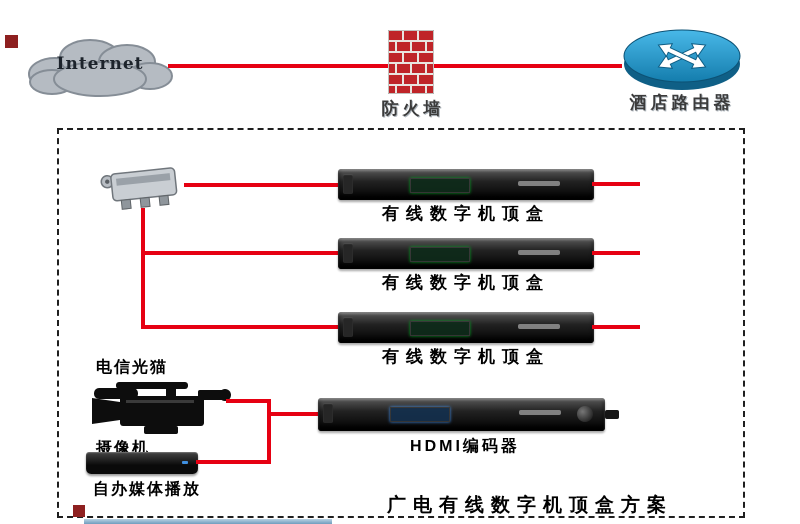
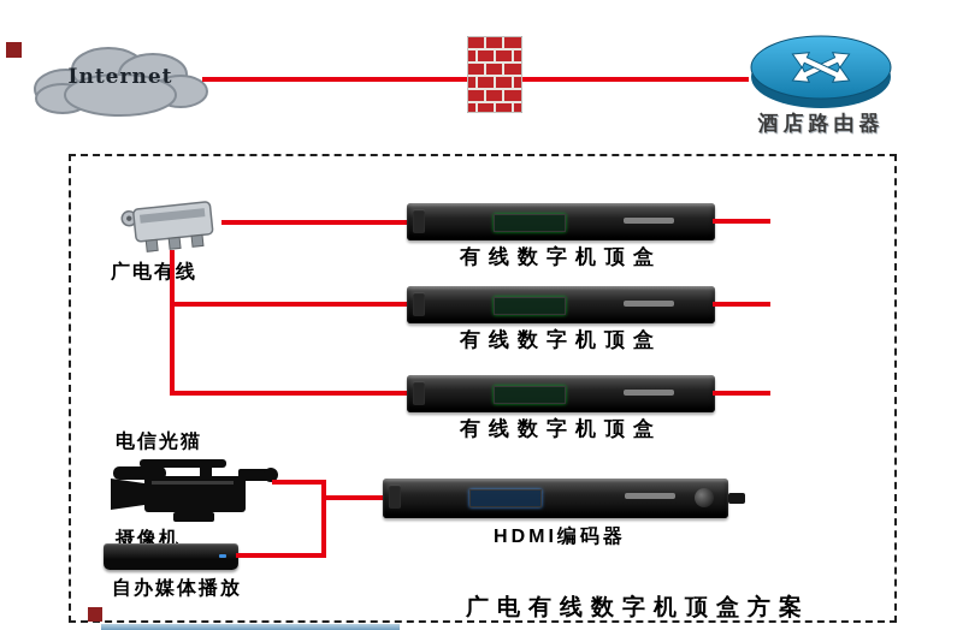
  Internet
- 防火墙
  酒店路由器
+ 广电有线
  有线数字机顶盒
  有线数字机顶盒
  有线数字机顶盒
  电信光猫
  摄像机
  自办媒体播放
  HDMI编码器
  广电有线数字机顶盒方案
